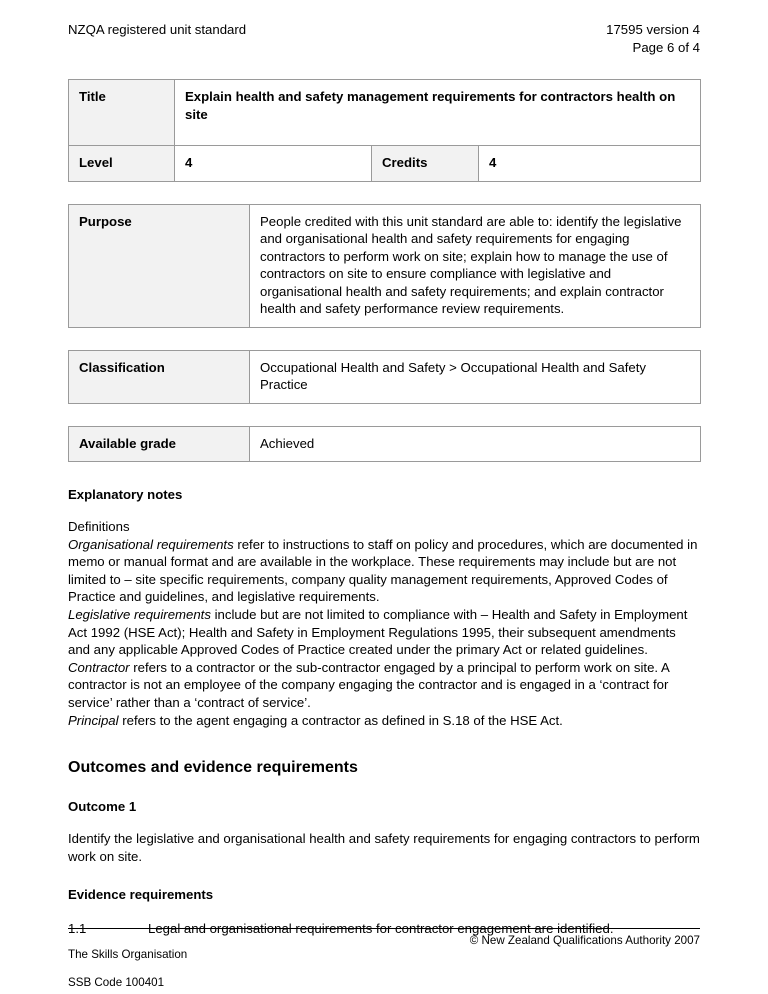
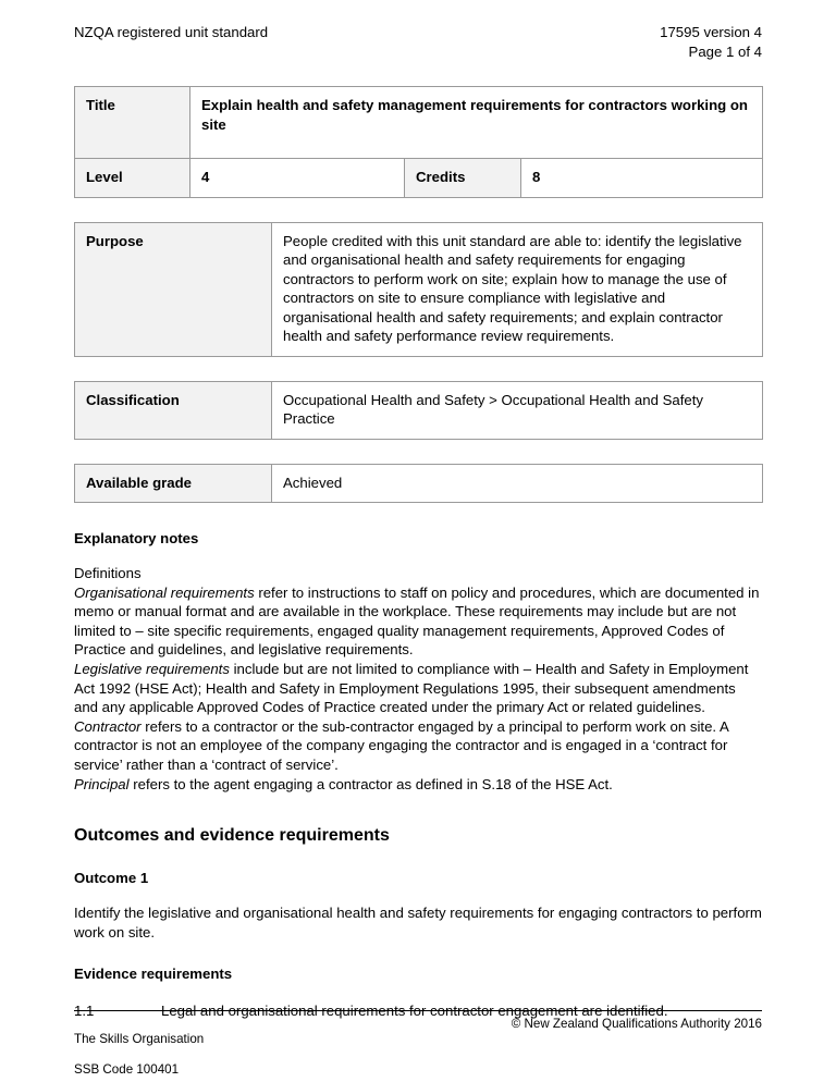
  NZQA registered unit standard
  17595 version 4
- Page 6 of 4
+ Page 1 of 4
- Title	Explain health and safety management requirements for contractors health on site
+ Title	Explain health and safety management requirements for contractors working on site
- Level	4	Credits	4
+ Level	4	Credits	8
  Purpose	People credited with this unit standard are able to: identify the legislative and organisational health and safety requirements for engaging contractors to perform work on site; explain how to manage the use of contractors on site to ensure compliance with legislative and organisational health and safety requirements; and explain contractor health and safety performance review requirements.
  Classification	Occupational Health and Safety > Occupational Health and Safety Practice
  Available grade	Achieved
  Explanatory notes
  Definitions
- Organisational requirements refer to instructions to staff on policy and procedures, which are documented in memo or manual format and are available in the workplace. These requirements may include but are not limited to – site specific requirements, company quality management requirements, Approved Codes of Practice and guidelines, and legislative requirements.
+ Organisational requirements refer to instructions to staff on policy and procedures, which are documented in memo or manual format and are available in the workplace. These requirements may include but are not limited to – site specific requirements, engaged quality management requirements, Approved Codes of Practice and guidelines, and legislative requirements.
  Legislative requirements include but are not limited to compliance with – Health and Safety in Employment Act 1992 (HSE Act); Health and Safety in Employment Regulations 1995, their subsequent amendments and any applicable Approved Codes of Practice created under the primary Act or related guidelines.
  Contractor refers to a contractor or the sub-contractor engaged by a principal to perform work on site. A contractor is not an employee of the company engaging the contractor and is engaged in a ‘contract for service’ rather than a ‘contract of service’.
  Principal refers to the agent engaging a contractor as defined in S.18 of the HSE Act.
  Outcomes and evidence requirements
  Outcome 1
  Identify the legislative and organisational health and safety requirements for engaging contractors to perform work on site.
  Evidence requirements
  1.1
  Legal and organisational requirements for contractor engagement are identified.
  The Skills Organisation
  SSB Code 100401
- © New Zealand Qualifications Authority 2007
+ © New Zealand Qualifications Authority 2016
